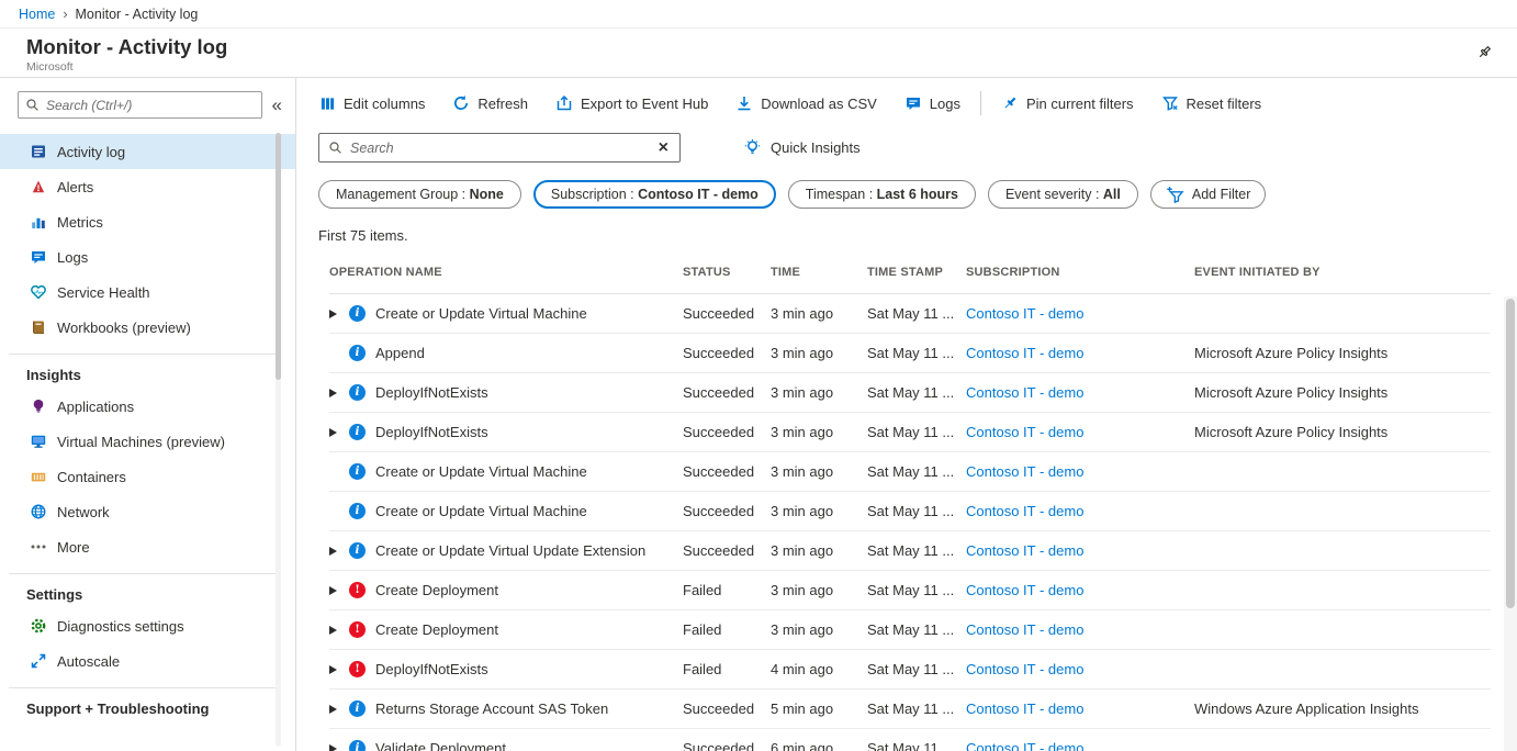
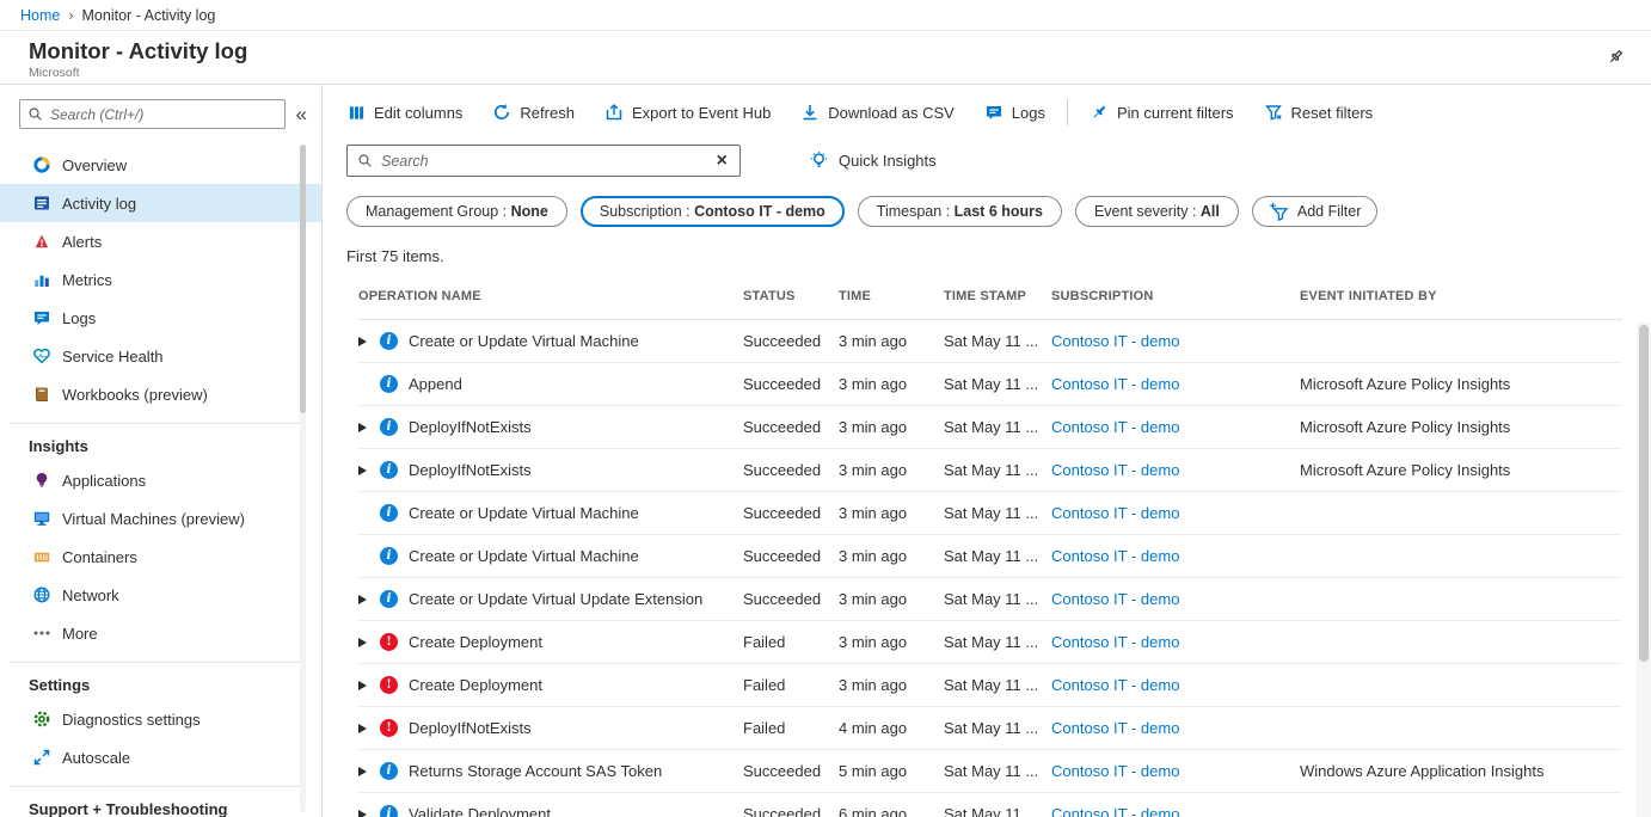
  Home
  ›
  Monitor - Activity log
  Monitor - Activity log
  Microsoft
  Search (Ctrl+/)
  «
+ Overview
  Activity log
  Alerts
  Metrics
  Logs
  Service Health
  Workbooks (preview)
  Insights
  Applications
  Virtual Machines (preview)
  Containers
  Network
  More
  Settings
  Diagnostics settings
  Autoscale
  Support + Troubleshooting
  Edit columns
  Refresh
  Export to Event Hub
  Download as CSV
  Logs
  Pin current filters
  Reset filters
  Search
  ×
  Quick Insights
  Management Group
  :
  None
  Subscription
  :
  Contoso IT - demo
  Timespan
  :
  Last 6 hours
  Event severity
  :
  All
  Add Filter
  First 75 items.
  OPERATION NAME
  STATUS
  TIME
  TIME STAMP
  SUBSCRIPTION
  EVENT INITIATED BY
  i
  Create or Update Virtual Machine
  Succeeded
  3 min ago
  Sat May 11 ...
  Contoso IT - demo
  i
  Append
  Succeeded
  3 min ago
  Sat May 11 ...
  Contoso IT - demo
  Microsoft Azure Policy Insights
  i
  DeployIfNotExists
  Succeeded
  3 min ago
  Sat May 11 ...
  Contoso IT - demo
  Microsoft Azure Policy Insights
  i
  DeployIfNotExists
  Succeeded
  3 min ago
  Sat May 11 ...
  Contoso IT - demo
  Microsoft Azure Policy Insights
  i
  Create or Update Virtual Machine
  Succeeded
  3 min ago
  Sat May 11 ...
  Contoso IT - demo
  i
  Create or Update Virtual Machine
  Succeeded
  3 min ago
  Sat May 11 ...
  Contoso IT - demo
  i
  Create or Update Virtual Update Extension
  Succeeded
  3 min ago
  Sat May 11 ...
  Contoso IT - demo
  !
  Create Deployment
  Failed
  3 min ago
  Sat May 11 ...
  Contoso IT - demo
  !
  Create Deployment
  Failed
  3 min ago
  Sat May 11 ...
  Contoso IT - demo
  !
  DeployIfNotExists
  Failed
  4 min ago
  Sat May 11 ...
  Contoso IT - demo
  i
  Returns Storage Account SAS Token
  Succeeded
  5 min ago
  Sat May 11 ...
  Contoso IT - demo
  Windows Azure Application Insights
  i
  Validate Deployment
  Succeeded
  6 min ago
  Sat May 11 ...
  Contoso IT - demo
